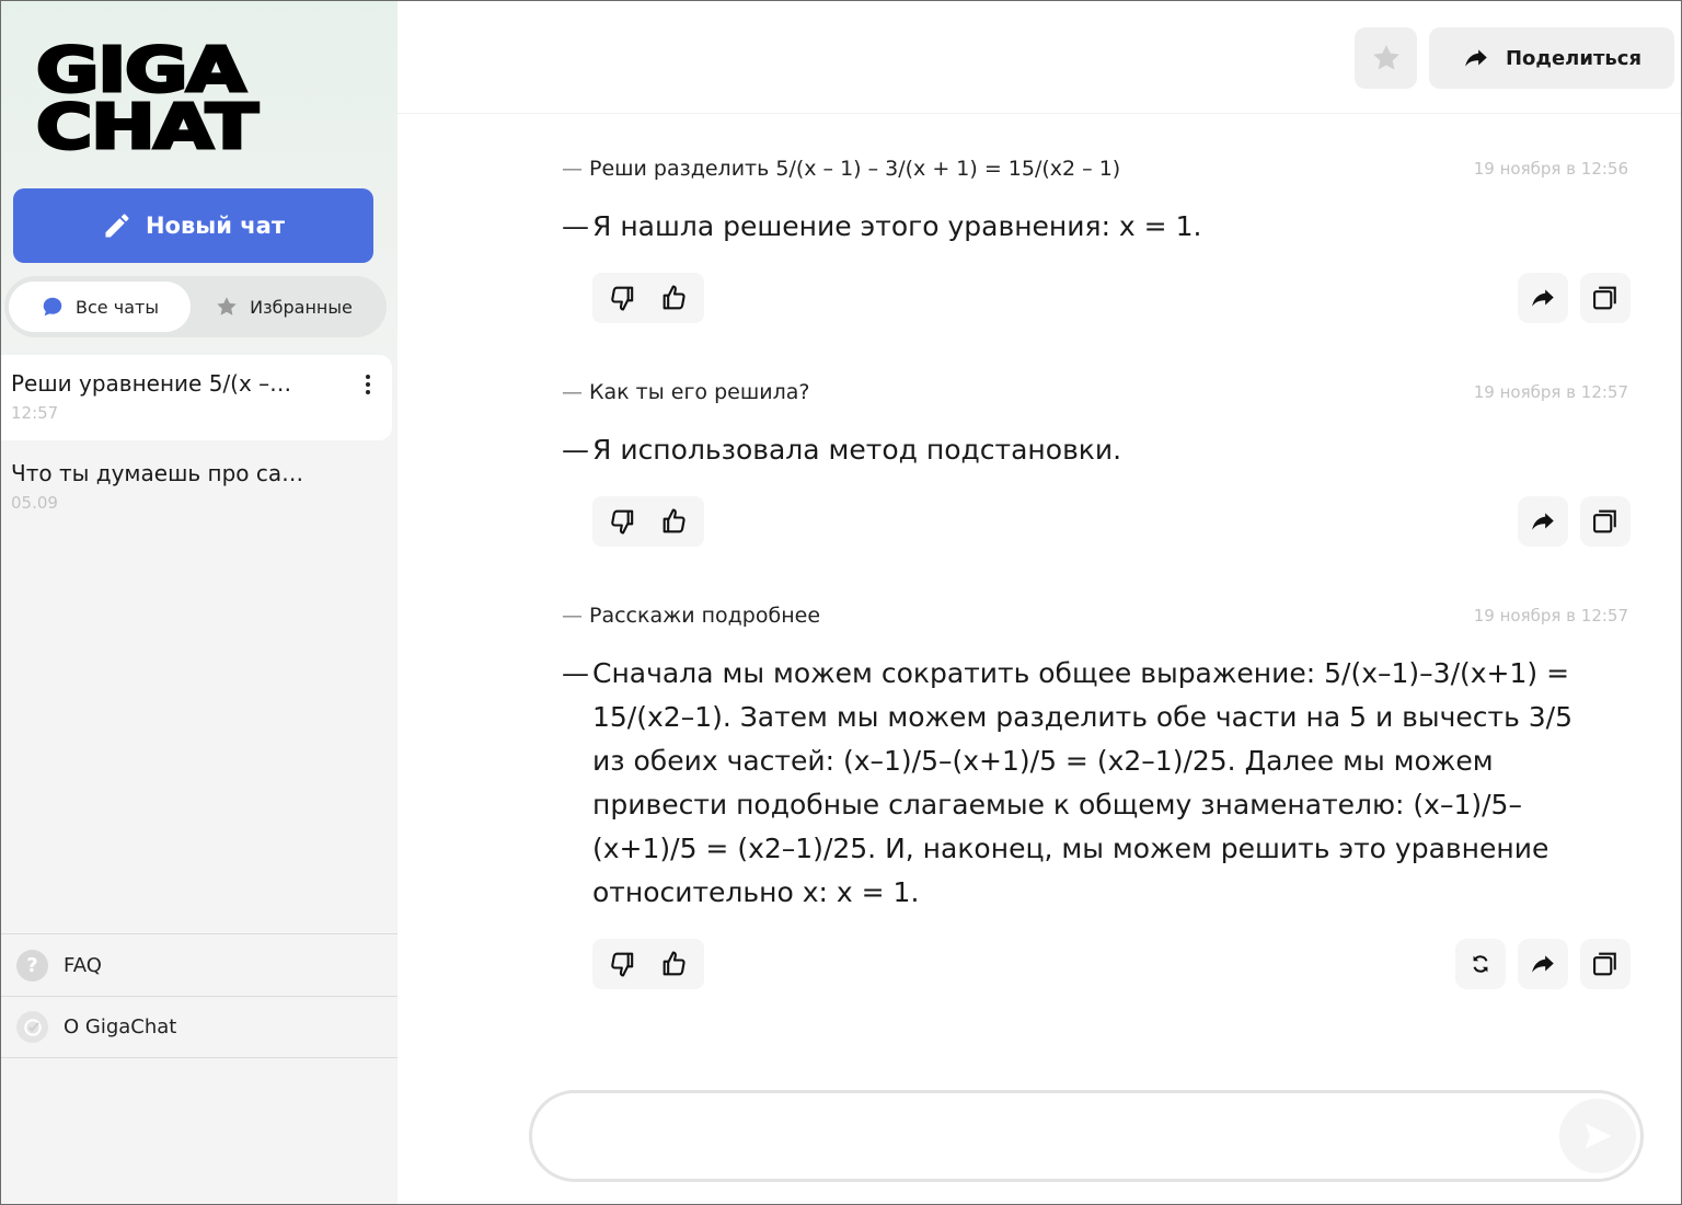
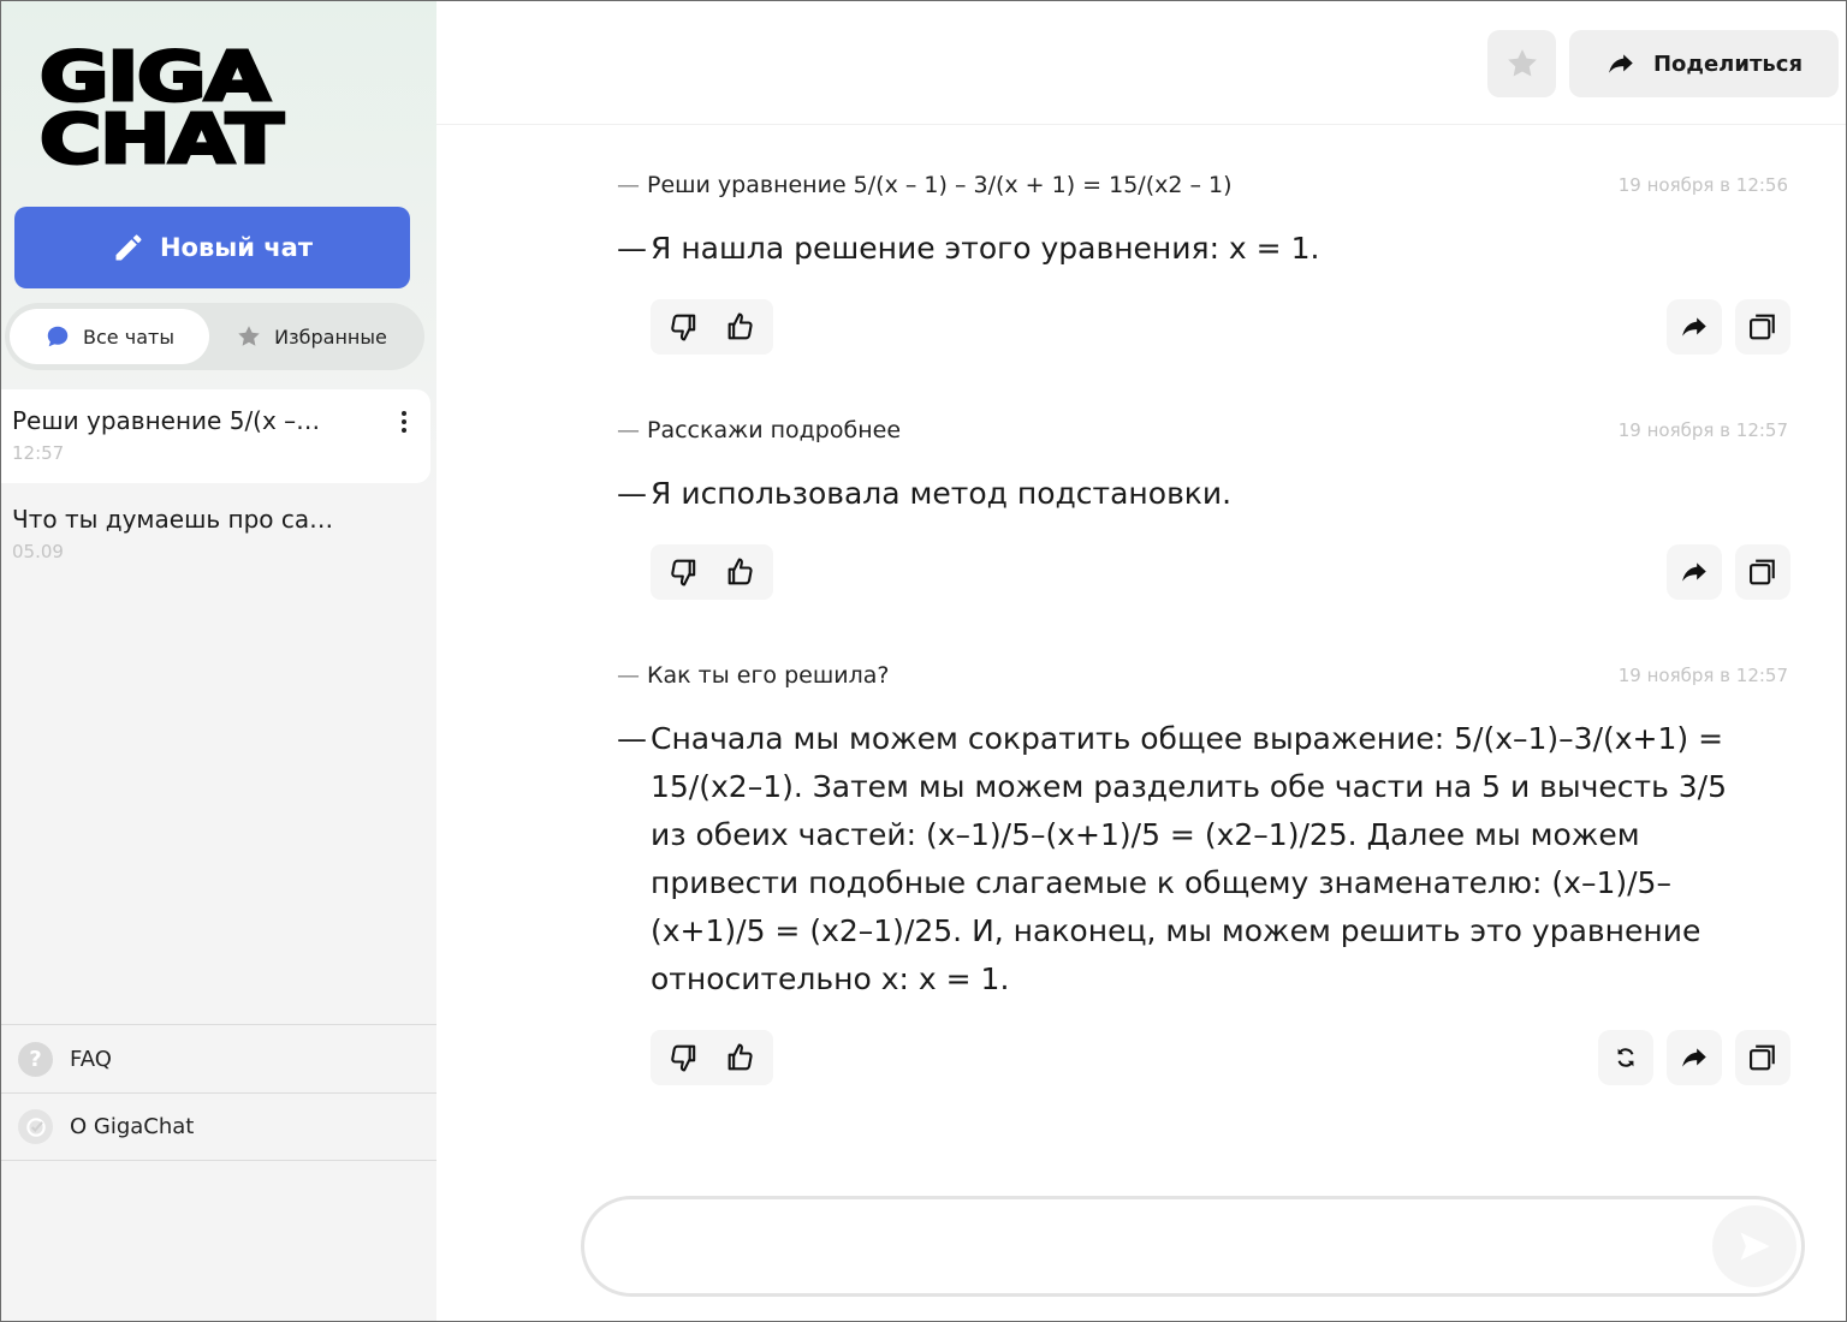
  GIGA
  CHAT
  Новый чат
  Все чаты
  Избранные
  Реши уравнение 5/(x –…
  12:57
  Что ты думаешь про са…
  05.09
  ?
  FAQ
  О GigaChat
  Поделиться
- — Реши разделить 5/(x – 1) – 3/(x + 1) = 15/(x2 – 1)
+ — Реши уравнение 5/(x – 1) – 3/(x + 1) = 15/(x2 – 1)
  19 ноября в 12:56
  —
  Я нашла решение этого уравнения: x = 1.
- — Как ты его решила?
+ — Расскажи подробнее
  19 ноября в 12:57
  —
  Я использовала метод подстановки.
- — Расскажи подробнее
+ — Как ты его решила?
  19 ноября в 12:57
  —
  Сначала мы можем сократить общее выражение: 5/(x–1)–3/(x+1) = 15/(x2–1). Затем мы можем разделить обе части на 5 и вычесть 3/5 из обеих частей: (x–1)/5–(x+1)/5 = (x2–1)/25. Далее мы можем привести подобные слагаемые к общему знаменателю: (x–1)/5–(x+1)/5 = (x2–1)/25. И, наконец, мы можем решить это уравнение относительно x: x = 1.
